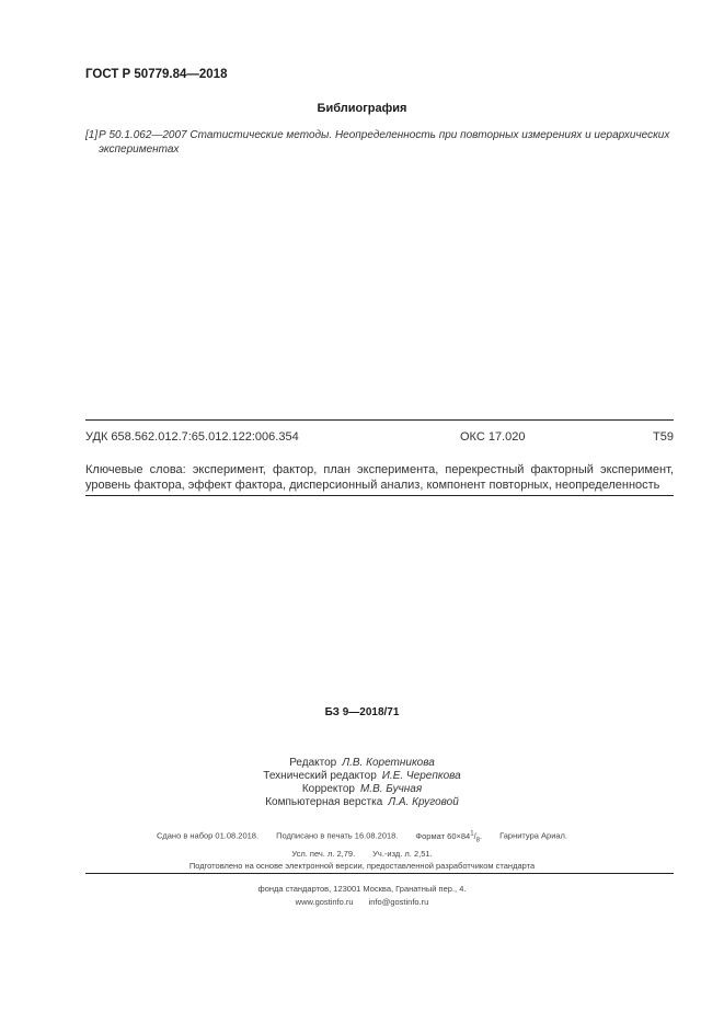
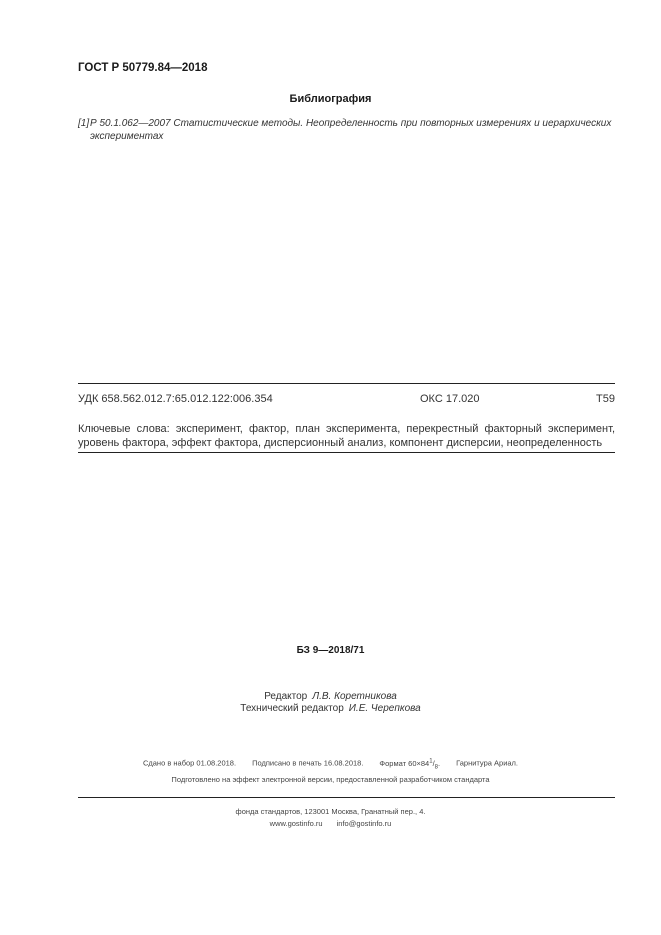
  ГОСТ Р 50779.84—2018
  Библиография
  [1]
  Р 50.1.062—2007 Статистические методы. Неопределенность при повторных измерениях и иерархических
  экспериментах
  УДК 658.562.012.7:65.012.122:006.354
  ОКС 17.020
  Т59
  Ключевые слова: эксперимент, фактор, план эксперимента, перекрестный факторный эксперимент,
- уровень фактора, эффект фактора, дисперсионный анализ, компонент повторных, неопределенность
+ уровень фактора, эффект фактора, дисперсионный анализ, компонент дисперсии, неопределенность
  БЗ 9—2018/71
  Редактор Л.В. Коретникова
  Технический редактор И.Е. Черепкова
- Корректор М.В. Бучная
- Компьютерная верстка Л.А. Круговой
  Сдано в набор 01.08.2018. Подписано в печать 16.08.2018. Формат 60×84 / . Гарнитура Ариал.
- Усл. печ. л. 2,79. Уч.-изд. л. 2,51.
- Подготовлено на основе электронной версии, предоставленной разработчиком стандарта
+ Подготовлено на эффект электронной версии, предоставленной разработчиком стандарта
  фонда стандартов, 123001 Москва, Гранатный пер., 4.
  www.gostinfo.ru info@gostinfo.ru
